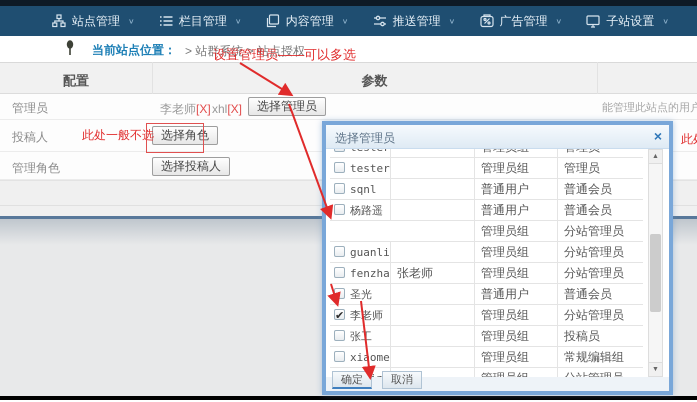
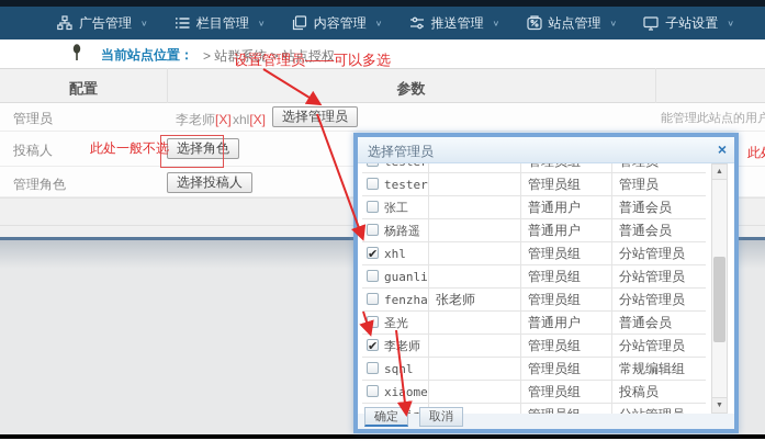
- 站点管理
+ 广告管理
  ∨
  栏目管理
  ∨
  内容管理
  ∨
  推送管理
  ∨
- 广告管理
+ 站点管理
  ∨
  子站设置
  ∨
  当前站点位置：
  > 站群系统 > 站点授权
  配置
  参数
  管理员
  李老师[X]
  xhl[X]
  选择管理员
  投稿人
  选择角色
  管理角色
  选择投稿人
  设置管理员——可以多选
  此处一般不选
  选择管理员
  ×
  tester
  管理员组
  管理员
- sqnl
+ 张工
  普通用户
  普通会员
  杨路遥
  普通用户
  普通会员
+ xhl
  管理员组
  分站管理员
  guanli
  管理员组
  分站管理员
  fenzha
  张老师
  管理员组
  分站管理员
  圣光
  普通用户
  普通会员
  李老师
  管理员组
  分站管理员
- 张工
+ sqnl
  管理员组
- 投稿员
+ 常规编辑组
  xiaome
  管理员组
- 常规编辑组
+ 投稿员
  确定
  取消
